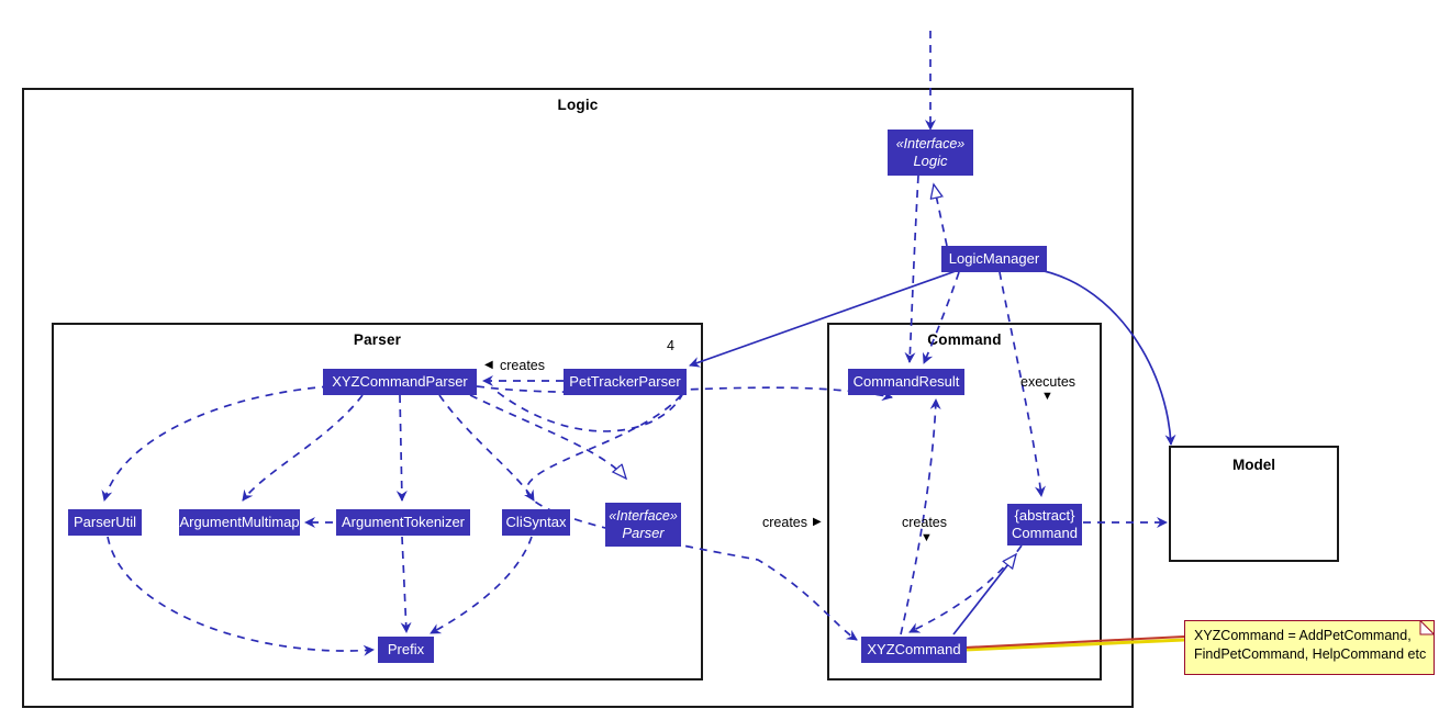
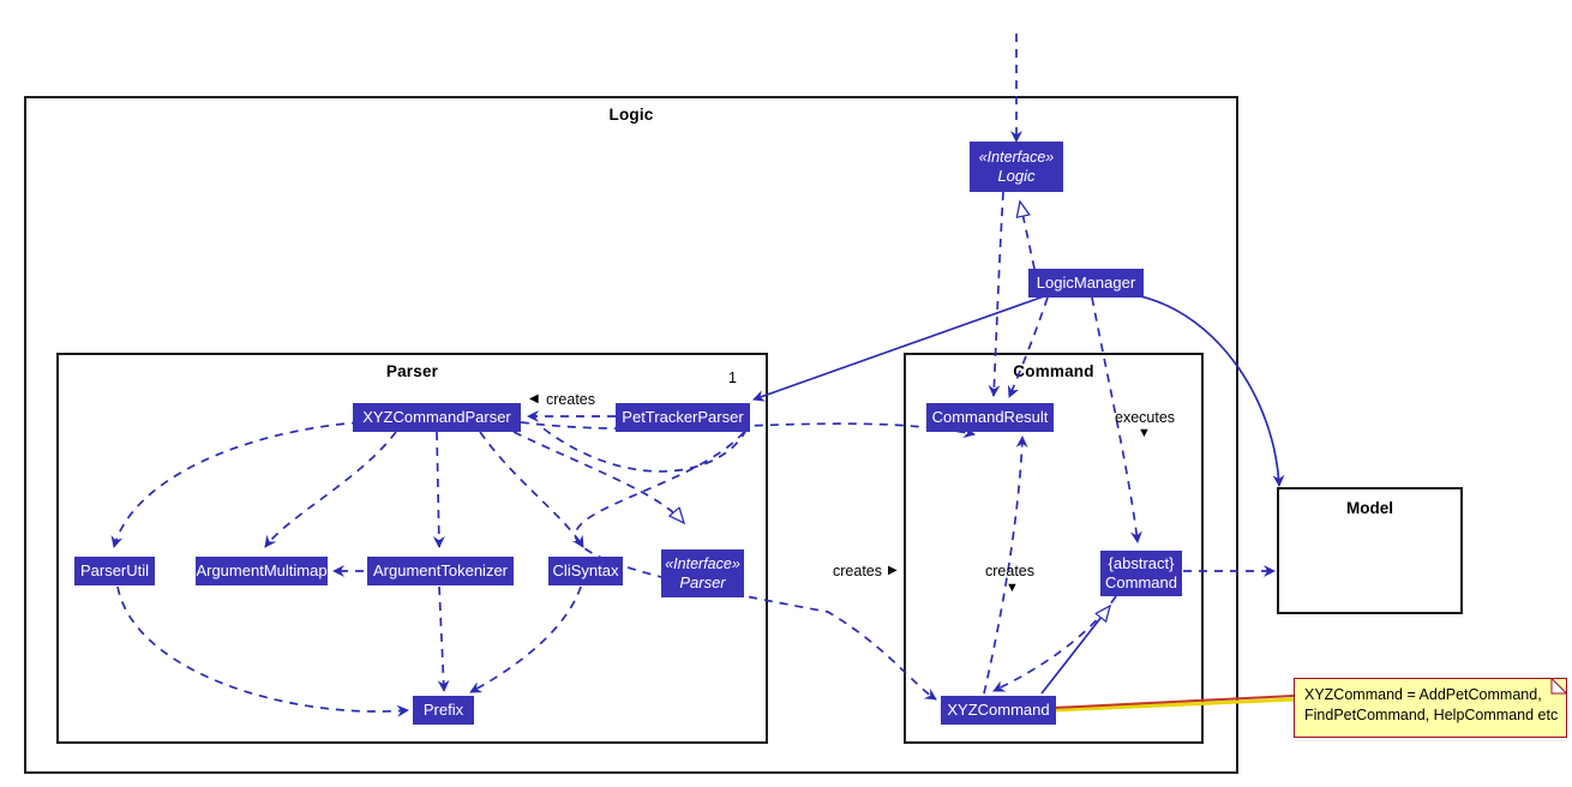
  Logic
  Parser
  ommand
  «Interface»
  Logic
  LogicManager
  XYZCommandParser
  PetTrackerParser
  ParserUtil
  ArgumentMultimap
  ArgumentTokenizer
  CliSyntax
  «Interface»
  Parser
  Prefix
  CommandResult
  {abstract}
  Command
  XYZCommand
  Model
  ◀
  creates
- 4
+ 1
  executes
  ▼
  creates
  ▶
  creates
  ▼
  XYZCommand = AddPetCommand,
  FindPetCommand, HelpCommand etc
